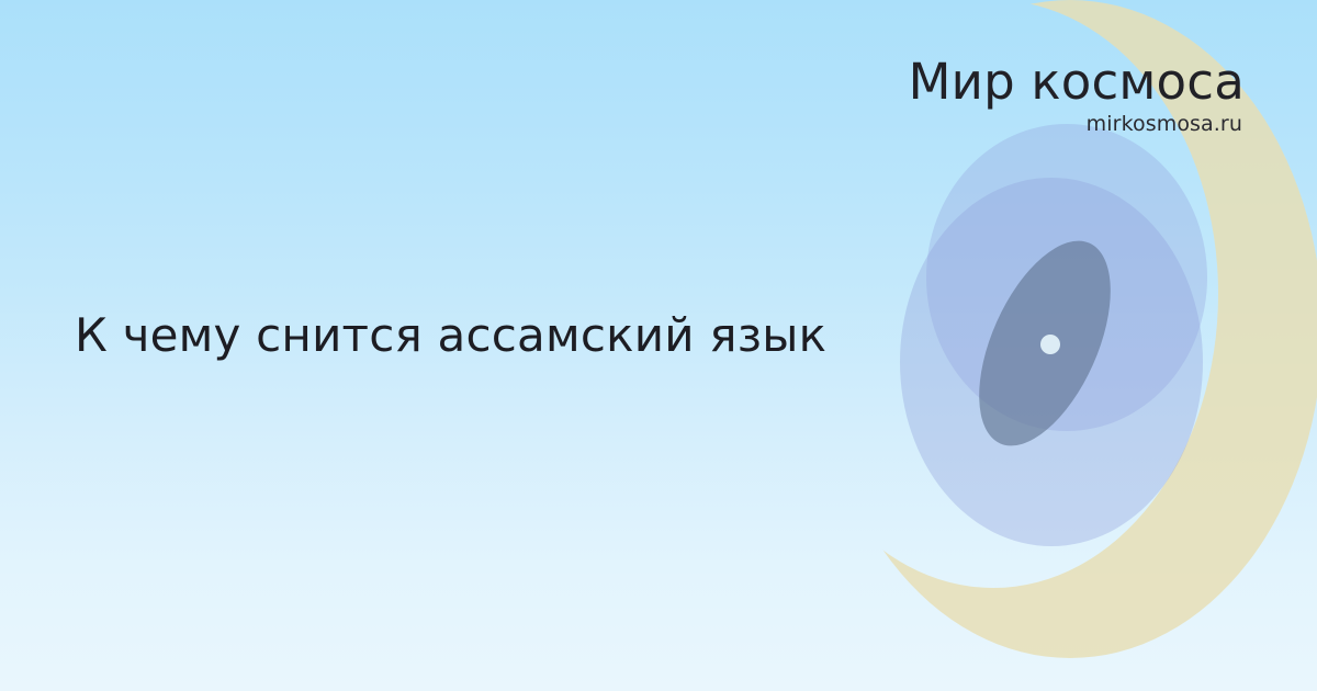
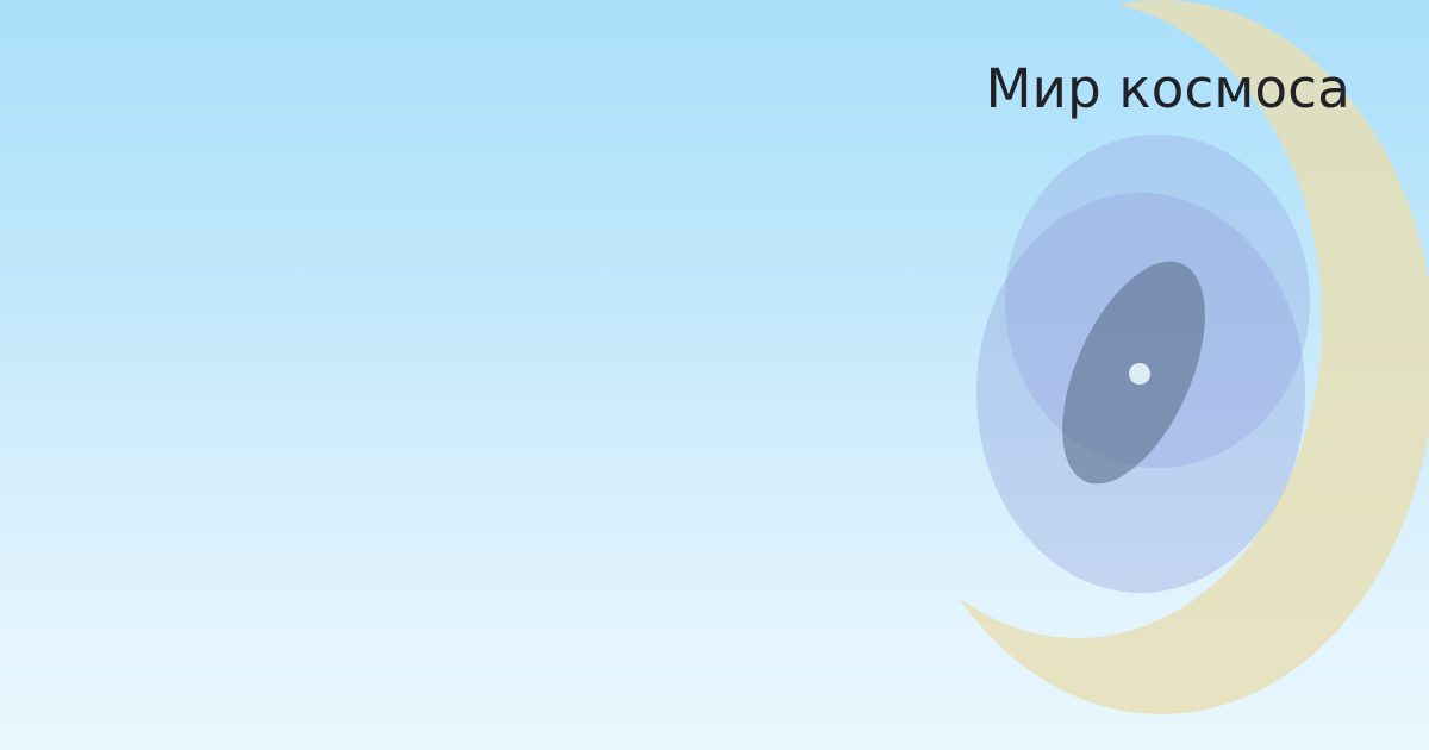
  Мир космоса
- mirkosmosa.ru
- К чему снится ассамский язык
